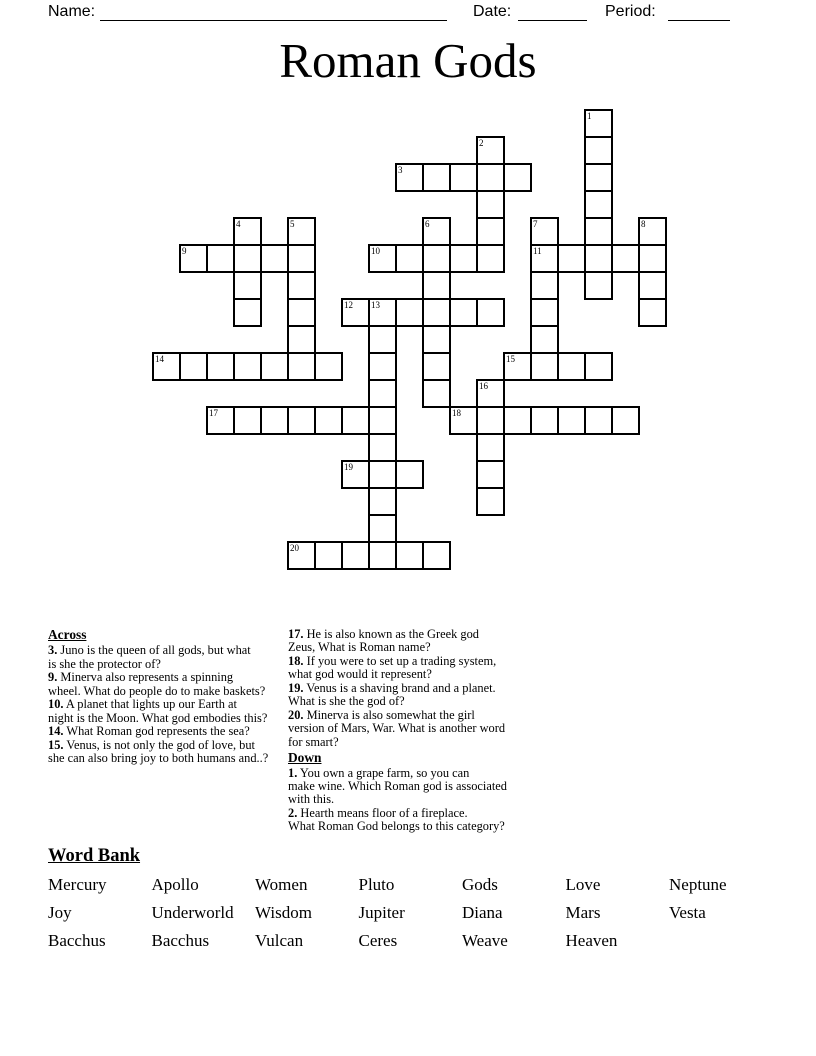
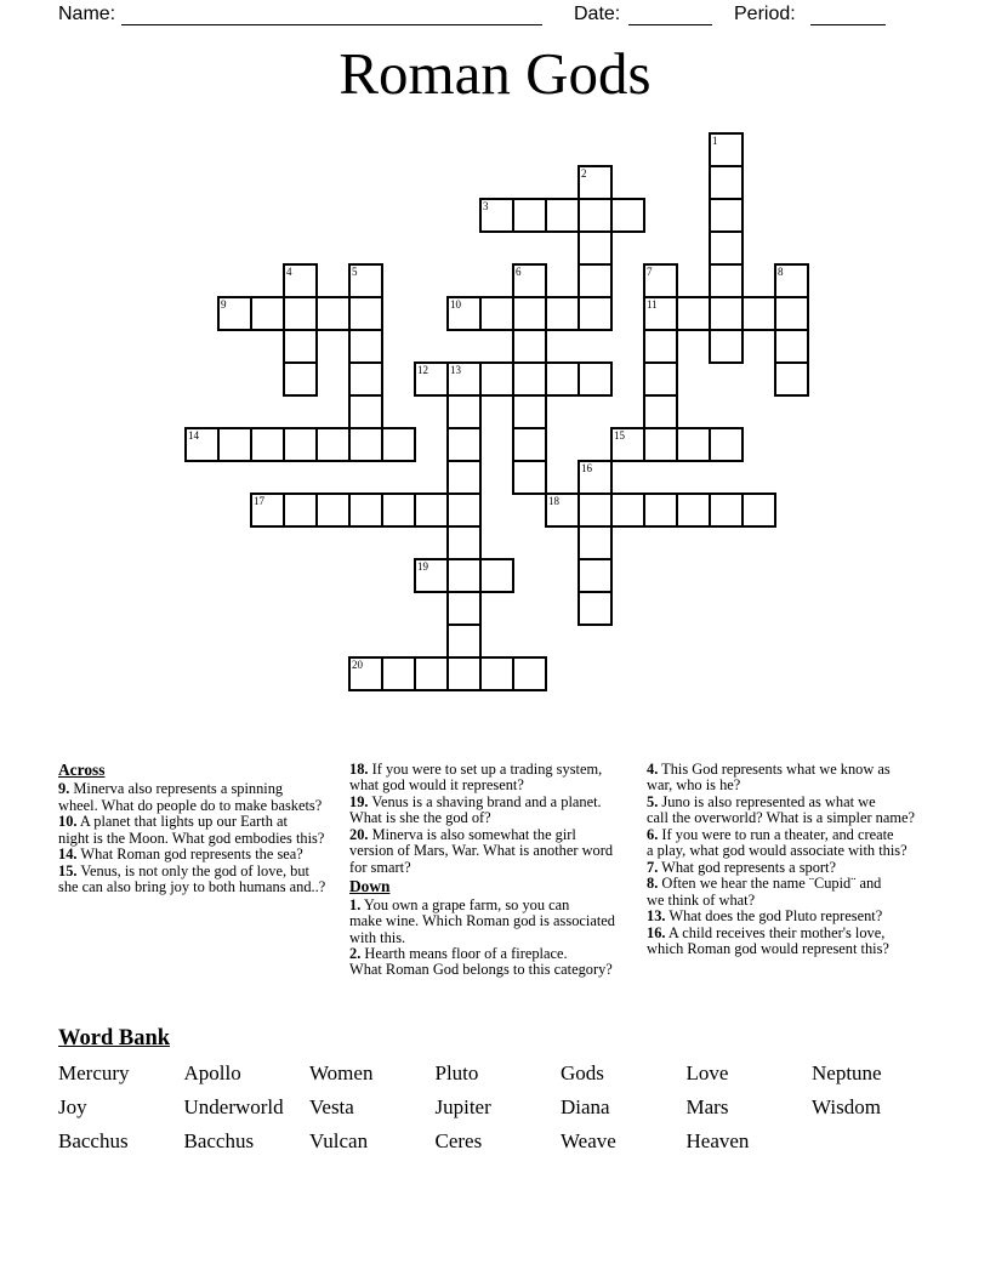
  Name:
  Date:
  Period:
  Roman Gods
  1
  2
  3
  4
  5
  6
  7
  8
  9
  10
  11
  12
  13
  14
  15
  16
  17
  18
  19
  20
  Across
- 3. Juno is the queen of all gods, but what
- is she the protector of?
  9. Minerva also represents a spinning
  wheel. What do people do to make baskets?
  10. A planet that lights up our Earth at
  night is the Moon. What god embodies this?
  14. What Roman god represents the sea?
  15. Venus, is not only the god of love, but
  she can also bring joy to both humans and..?
- 17. He is also known as the Greek god
- Zeus, What is Roman name?
  18. If you were to set up a trading system,
  what god would it represent?
  19. Venus is a shaving brand and a planet.
  What is she the god of?
  20. Minerva is also somewhat the girl
  version of Mars, War. What is another word
  for smart?
  Down
  1. You own a grape farm, so you can
  make wine. Which Roman god is associated
  with this.
  2. Hearth means floor of a fireplace.
  What Roman God belongs to this category?
+ 4. This God represents what we know as
+ war, who is he?
+ 5. Juno is also represented as what we
+ call the overworld? What is a simpler name?
+ 6. If you were to run a theater, and create
+ a play, what god would associate with this?
+ 7. What god represents a sport?
+ 8. Often we hear the name ¨Cupid¨ and
+ we think of what?
+ 13. What does the god Pluto represent?
+ 16. A child receives their mother's love,
+ which Roman god would represent this?
  Word Bank
  Mercury
  Apollo
  Women
  Pluto
  Gods
  Love
  Neptune
  Joy
  Underworld
- Wisdom
+ Vesta
  Jupiter
  Diana
  Mars
- Vesta
+ Wisdom
  Bacchus
  Bacchus
  Vulcan
  Ceres
  Weave
  Heaven
